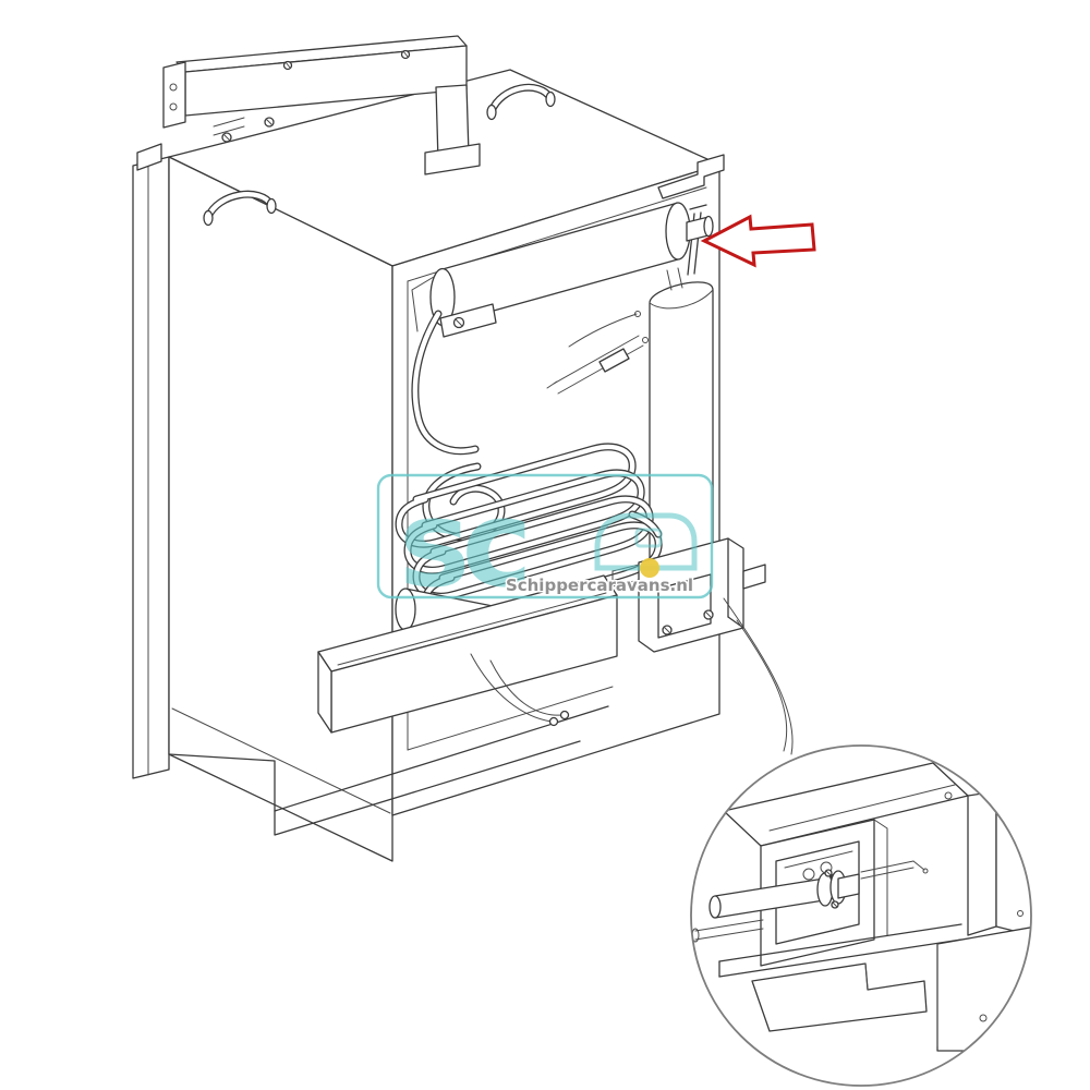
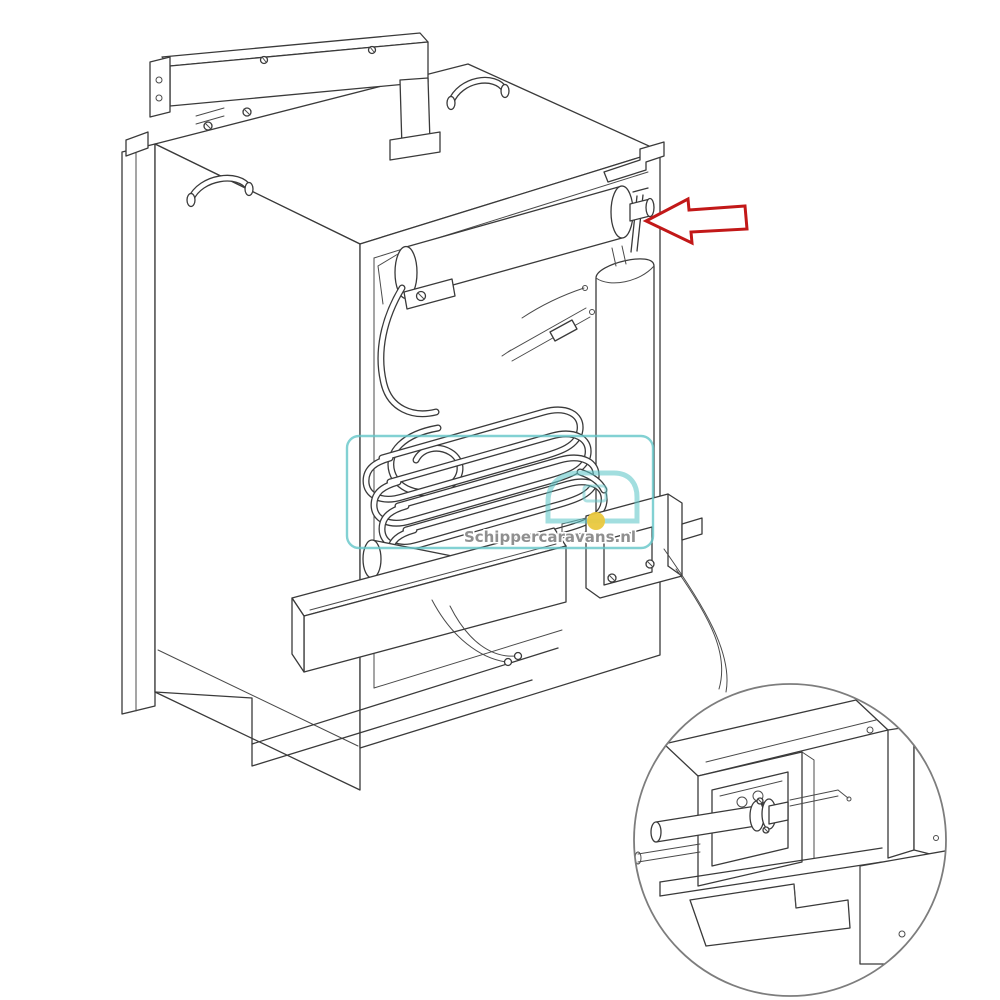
- sc
  Schippercaravans.nl
